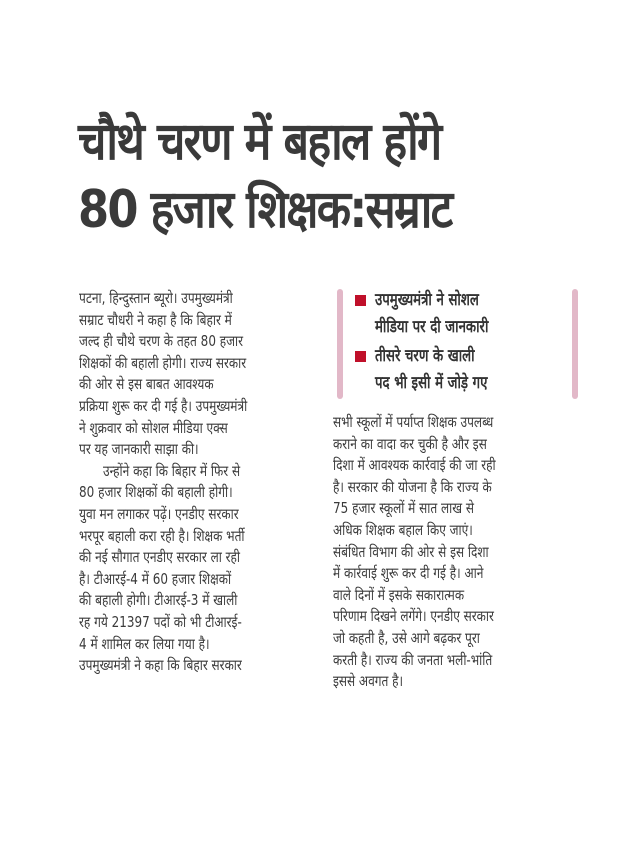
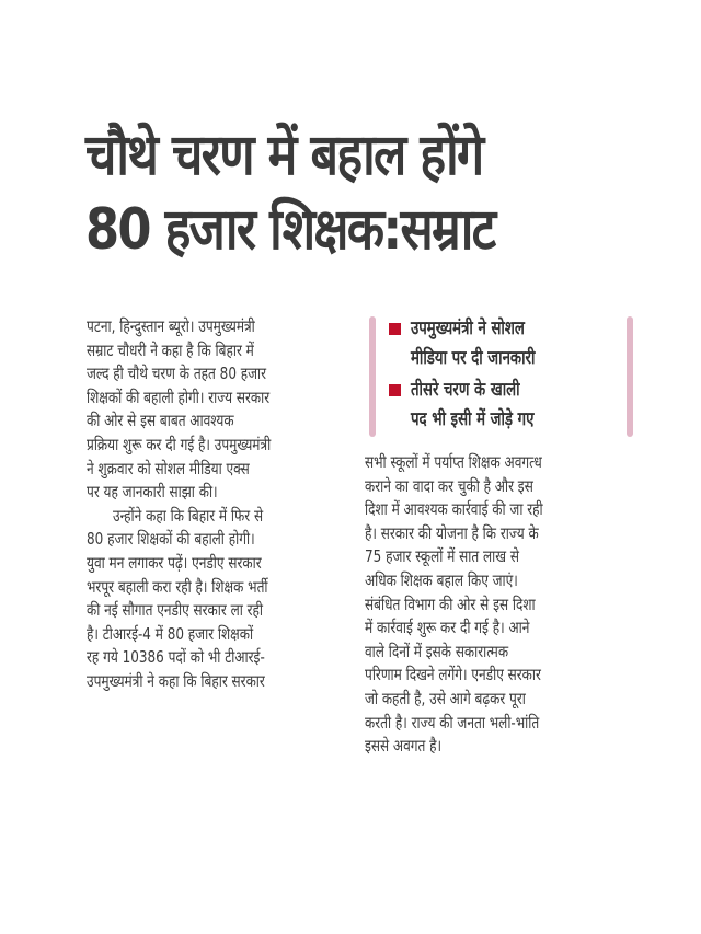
  चौथे चरण में बहाल होंगे
  80 हजार शिक्षक:सम्राट
  पटना, हिन्दुस्तान ब्यूरो। उपमुख्यमंत्री
  सम्राट चौधरी ने कहा है कि बिहार में
  जल्द ही चौथे चरण के तहत 80 हजार
  शिक्षकों की बहाली होगी। राज्य सरकार
  की ओर से इस बाबत आवश्यक
  प्रक्रिया शुरू कर दी गई है। उपमुख्यमंत्री
  ने शुक्रवार को सोशल मीडिया एक्स
  पर यह जानकारी साझा की।
  उन्होंने कहा कि बिहार में फिर से
  80 हजार शिक्षकों की बहाली होगी।
  युवा मन लगाकर पढ़ें। एनडीए सरकार
  भरपूर बहाली करा रही है। शिक्षक भर्ती
  की नई सौगात एनडीए सरकार ला रही
- है। टीआरई-4 में 60 हजार शिक्षकों
+ है। टीआरई-4 में 80 हजार शिक्षकों
- की बहाली होगी। टीआरई-3 में खाली
- रह गये 21397 पदों को भी टीआरई-
+ रह गये 10386 पदों को भी टीआरई-
- 4 में शामिल कर लिया गया है।
  उपमुख्यमंत्री ने कहा कि बिहार सरकार
  उपमुख्यमंत्री ने सोशल
  मीडिया पर दी जानकारी
  तीसरे चरण के खाली
  पद भी इसी में जोड़े गए
- सभी स्कूलों में पर्याप्त शिक्षक उपलब्ध
+ सभी स्कूलों में पर्याप्त शिक्षक अवगत्ध
  कराने का वादा कर चुकी है और इस
  दिशा में आवश्यक कार्रवाई की जा रही
  है। सरकार की योजना है कि राज्य के
  75 हजार स्कूलों में सात लाख से
  अधिक शिक्षक बहाल किए जाएं।
  संबंधित विभाग की ओर से इस दिशा
  में कार्रवाई शुरू कर दी गई है। आने
  वाले दिनों में इसके सकारात्मक
  परिणाम दिखने लगेंगे। एनडीए सरकार
  जो कहती है, उसे आगे बढ़कर पूरा
  करती है। राज्य की जनता भली-भांति
  इससे अवगत है।
